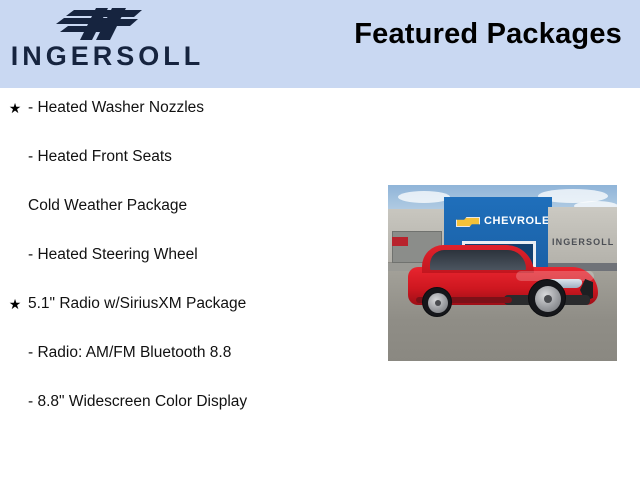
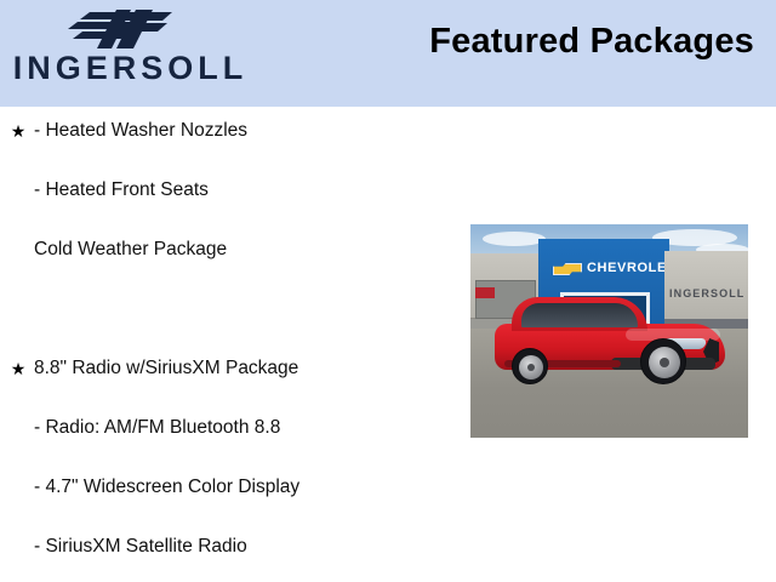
  INGERSOLL
  Featured Packages
  ★
  - Heated Washer Nozzles
  - Heated Front Seats
  Cold Weather Package
- - Heated Steering Wheel
  ★
- 5.1" Radio w/SiriusXM Package
+ 8.8" Radio w/SiriusXM Package
  - Radio: AM/FM Bluetooth 8.8
- - 8.8" Widescreen Color Display
+ - 4.7" Widescreen Color Display
+ - SiriusXM Satellite Radio
  CHEVROLE
  INGERSOLL
